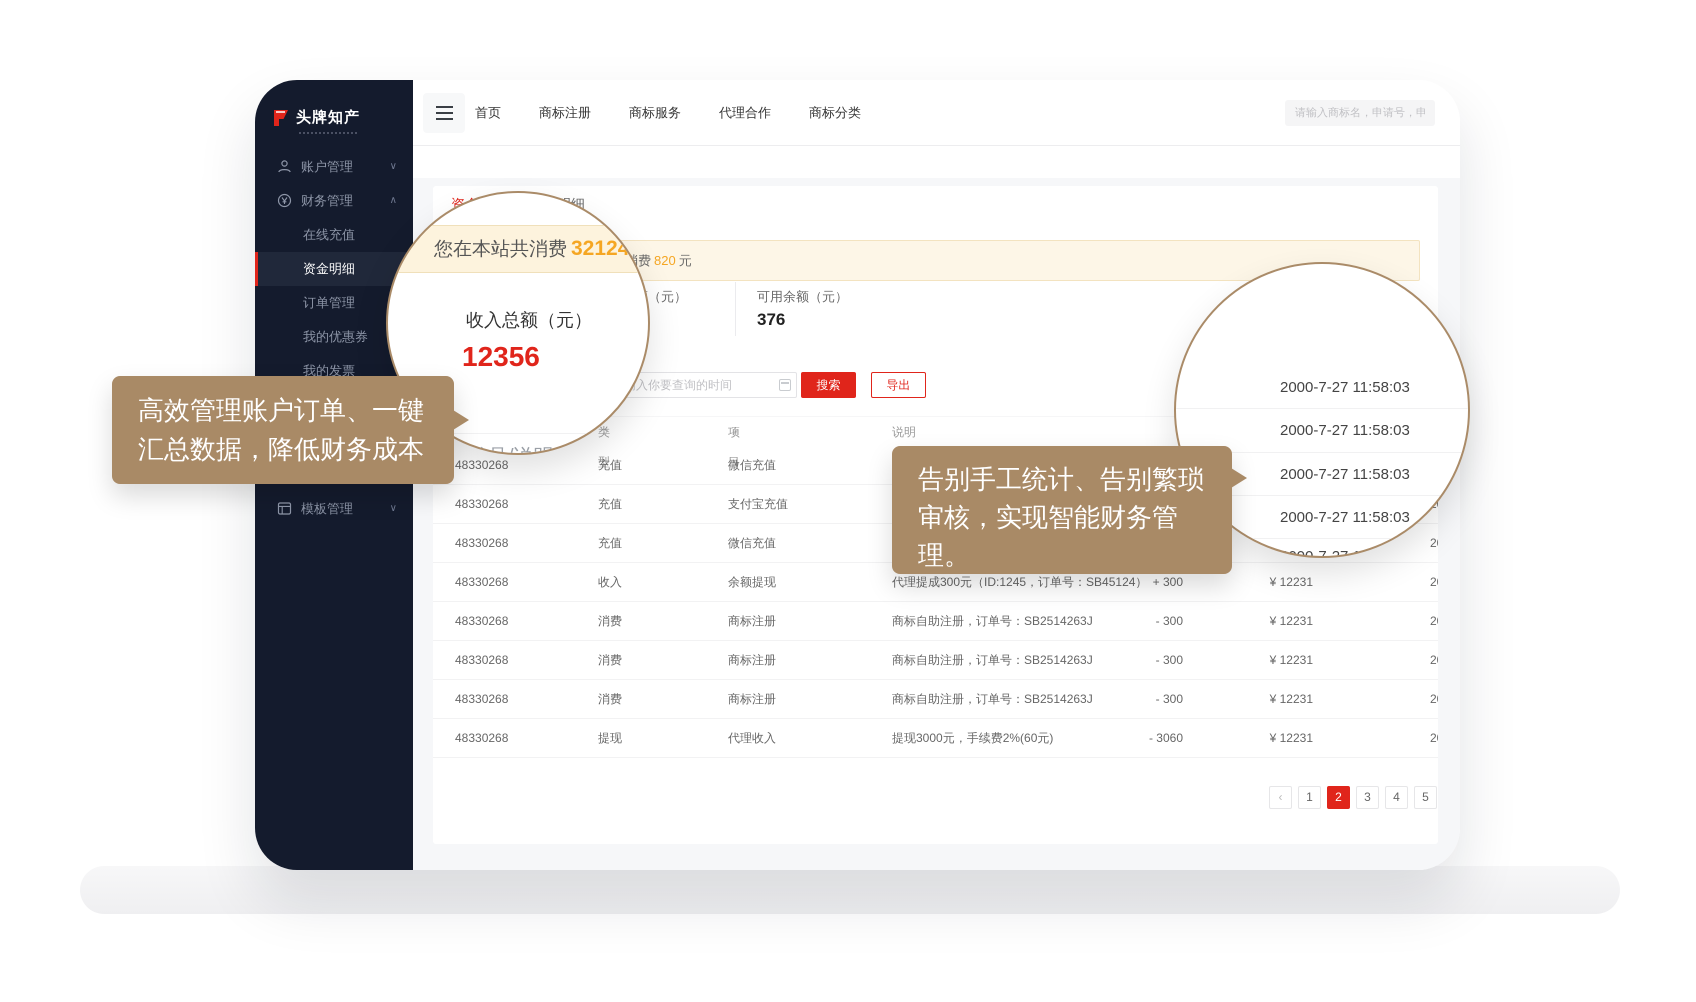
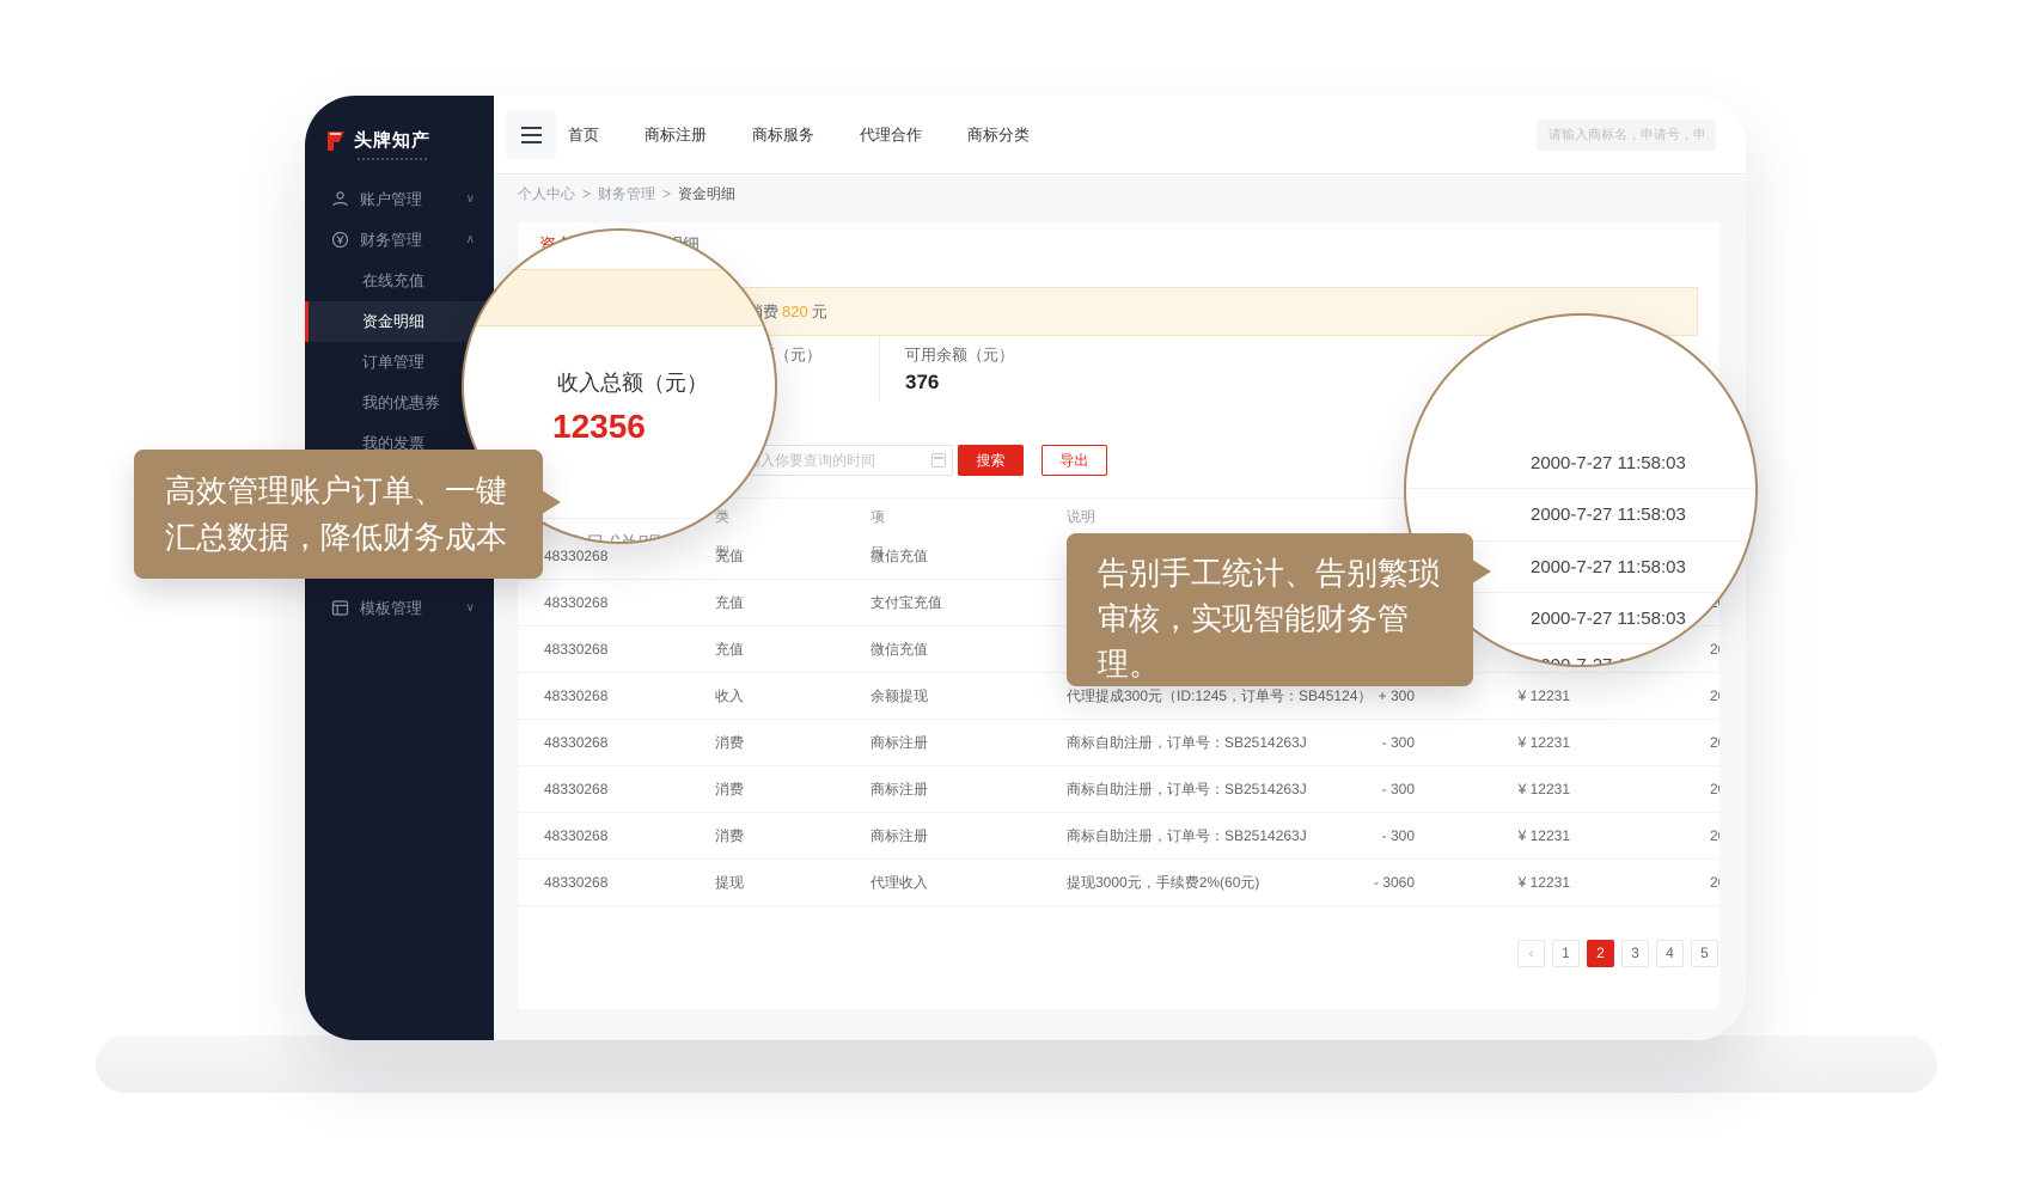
  头牌知产
  账户管理
  ∨
  财务管理
  ∧
  在线充值
  资金明细
  订单管理
  我的优惠券
  我的发票
  模板管理
  ∨
  首页
  商标注册
  商标服务
  代理合作
  商标分类
  请输入商标名，申请号，申
+ 个人中心 > 财务管理 > 资金明细
  可用余额（元）
  376
  入你要查询的时间
  搜索
  导出
  类型
  ∨
  项目
  ∨
  说明
  48330268
  充值
  微信充值
  48330268
  充值
  支付宝充值
  48330268
  充值
  微信充值
  48330268
  收入
  余额提现
  代理提成300元（ID:1245，订单号：SB45124）
  + 300
  ¥ 12231
  48330268
  消费
  商标注册
  商标自助注册，订单号：SB2514263J
  - 300
  ¥ 12231
  48330268
  消费
  商标注册
  商标自助注册，订单号：SB2514263J
  - 300
  ¥ 12231
  48330268
  消费
  商标注册
  商标自助注册，订单号：SB2514263J
  - 300
  ¥ 12231
  48330268
  提现
  代理收入
  提现3000元，手续费2%(60元)
  - 3060
  ¥ 12231
  ‹
  1
  2
  3
  4
  5
- 您在本站共消费 32124 元
  收入总额（元）
  12356
  2000-7-27 11:58:03
  2000-7-27 11:58:03
  2000-7-27 11:58:03
  2000-7-27 11:58:03
  高效管理账户订单、一键汇总数据，降低财务成本
  告别手工统计、告别繁琐审核，实现智能财务管理。
